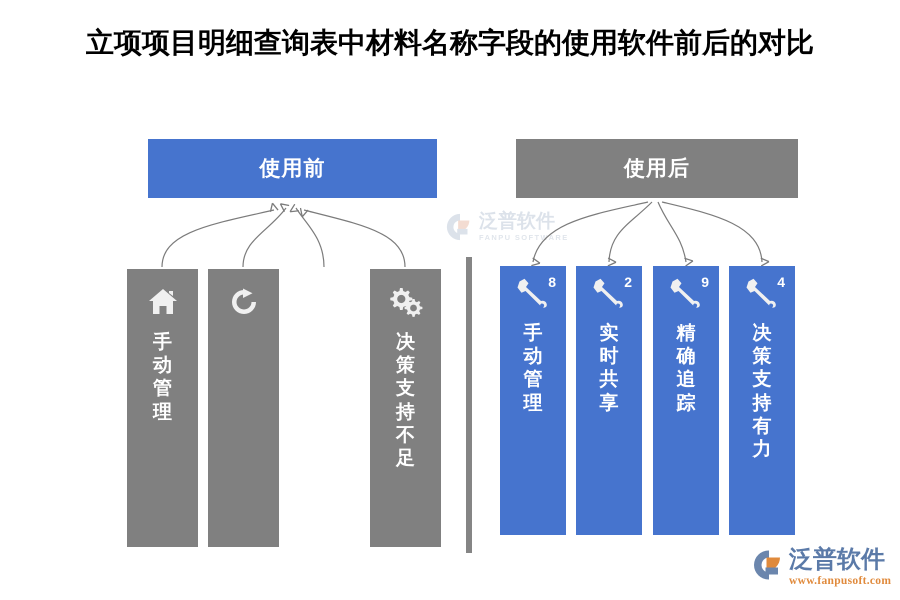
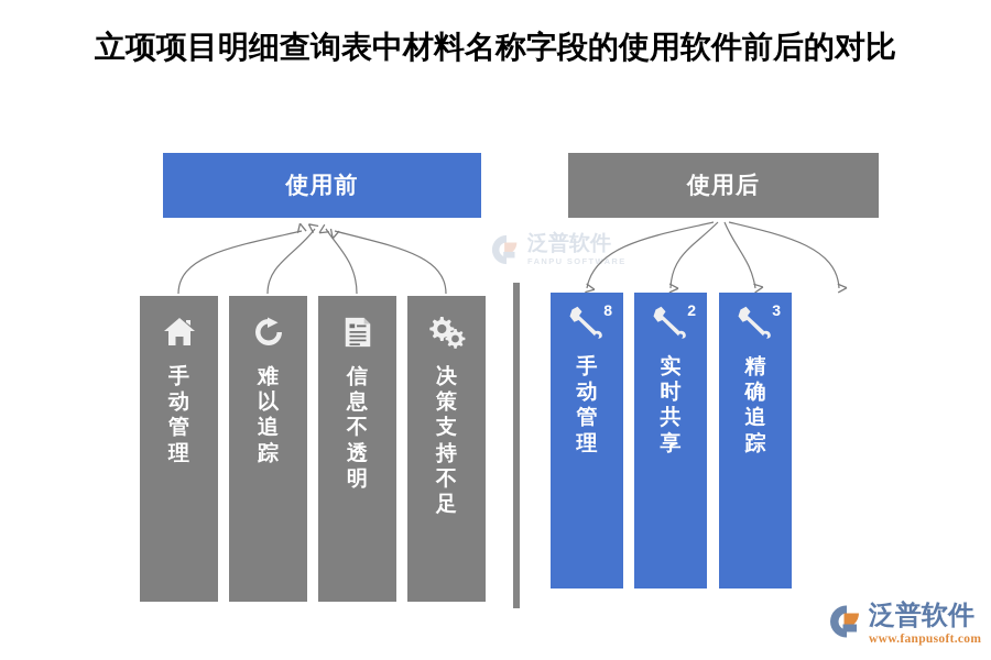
  立项项目明细查询表中材料名称字段的使用软件前后的对比
  泛普软件
  FANPU SOFTWARE
  使用前
  使用后
  手动管理
+ 难以追踪
+ 信息不透明
  决策支持不足
  8
  手动管理
  2
  实时共享
- 9
+ 3
  精确追踪
- 4
- 决策支持有力
  泛普软件
  www.fanpusoft.com
